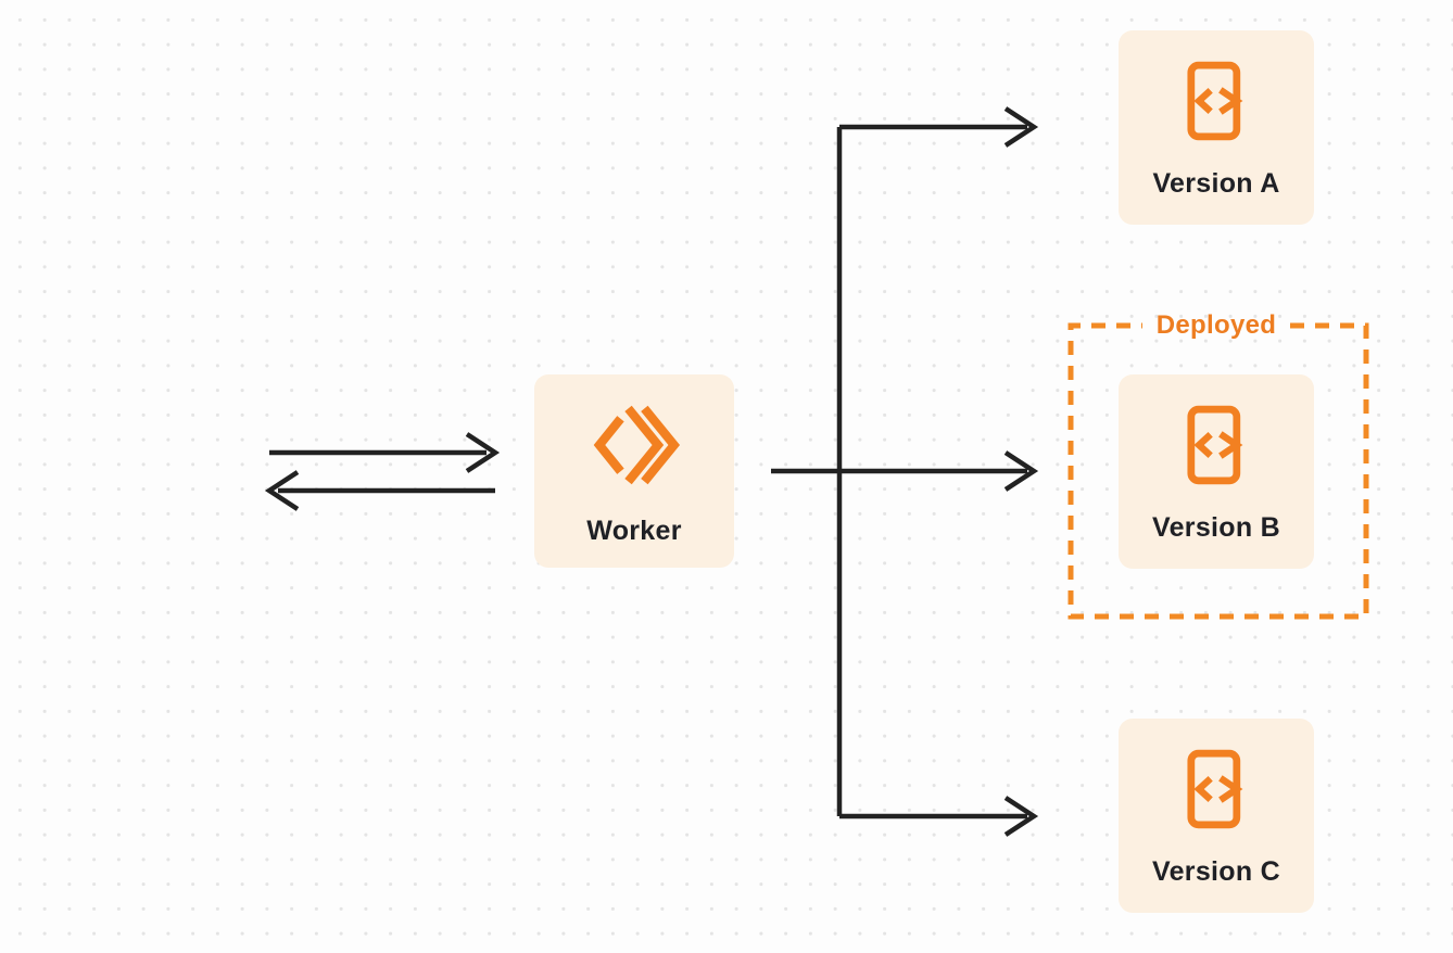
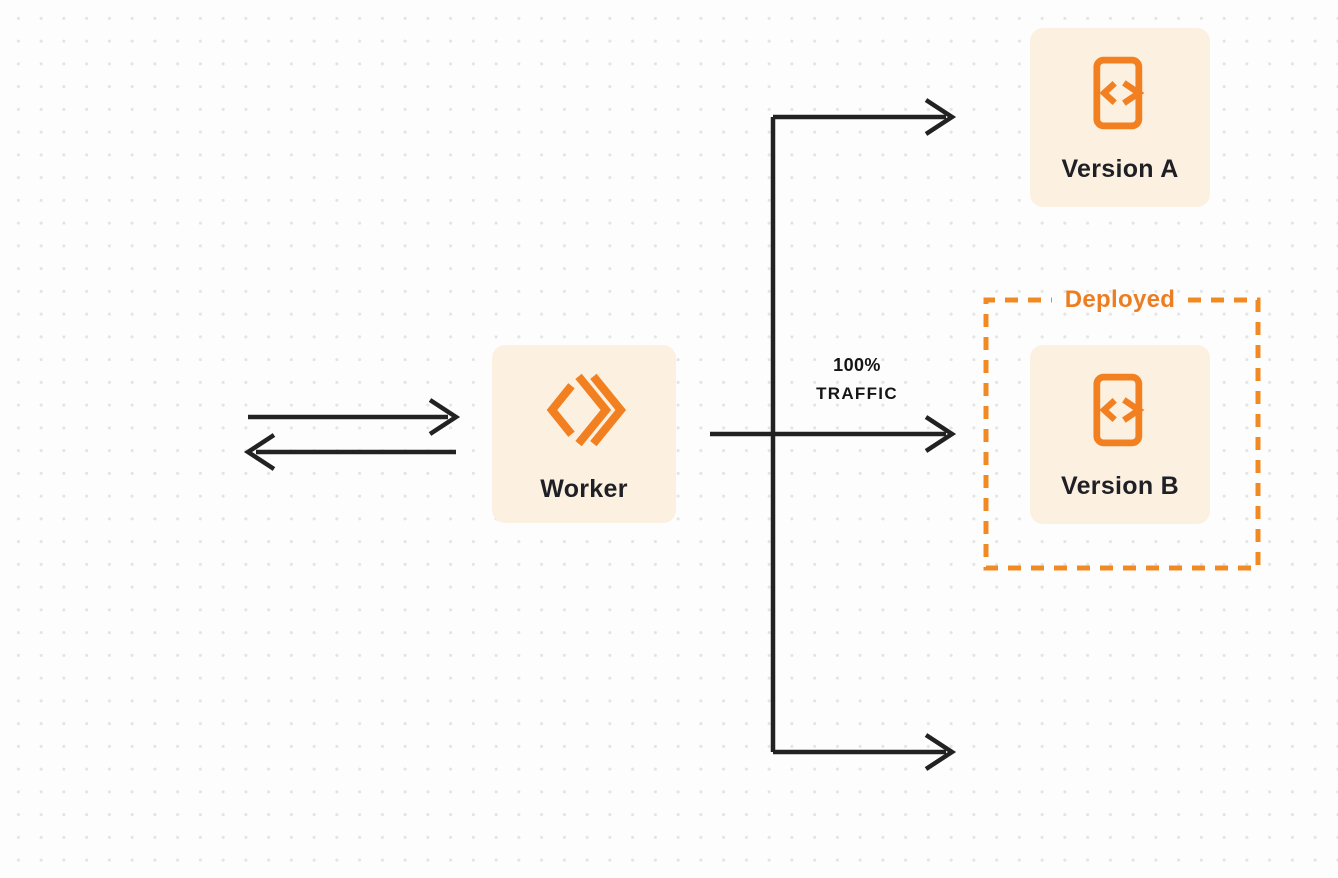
  Worker
+ 100%
+ TRAFFIC
  Deployed
  Version A
  Version B
- Version C
